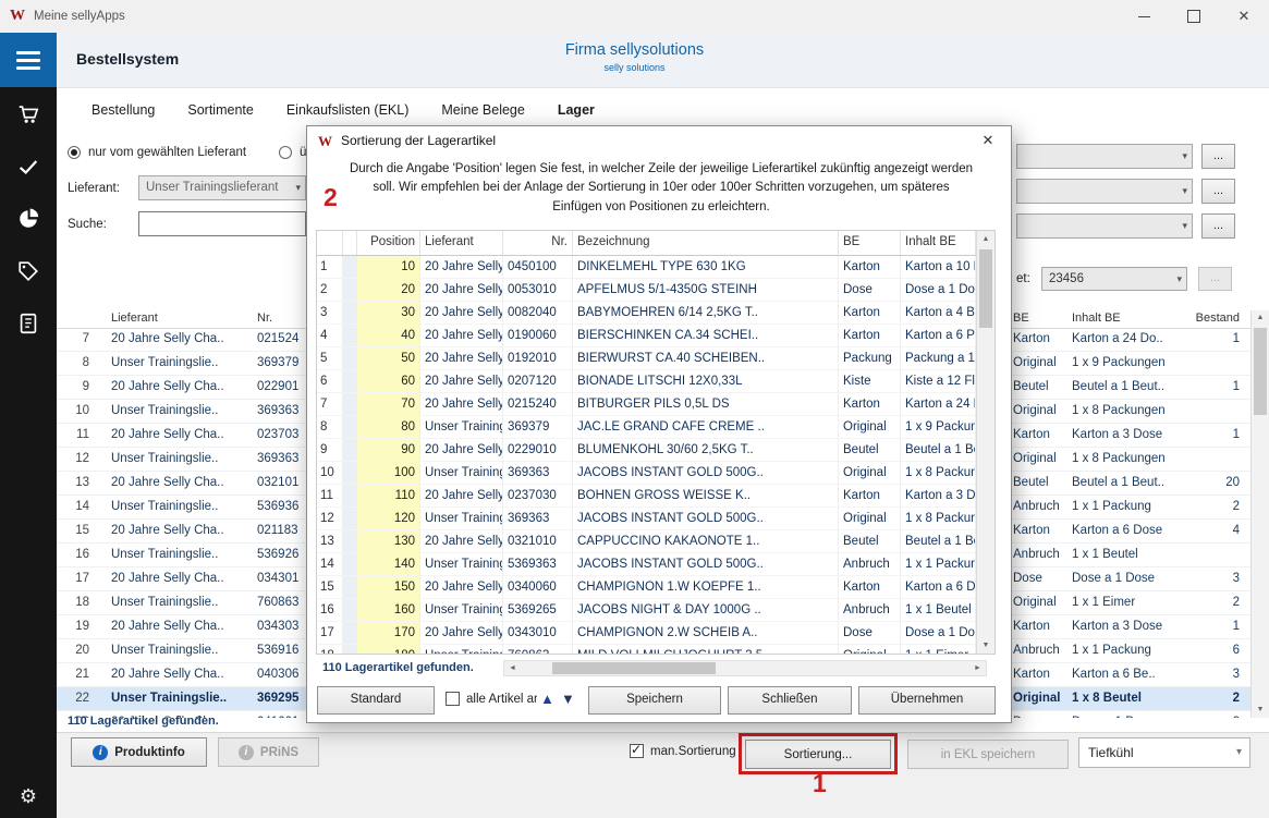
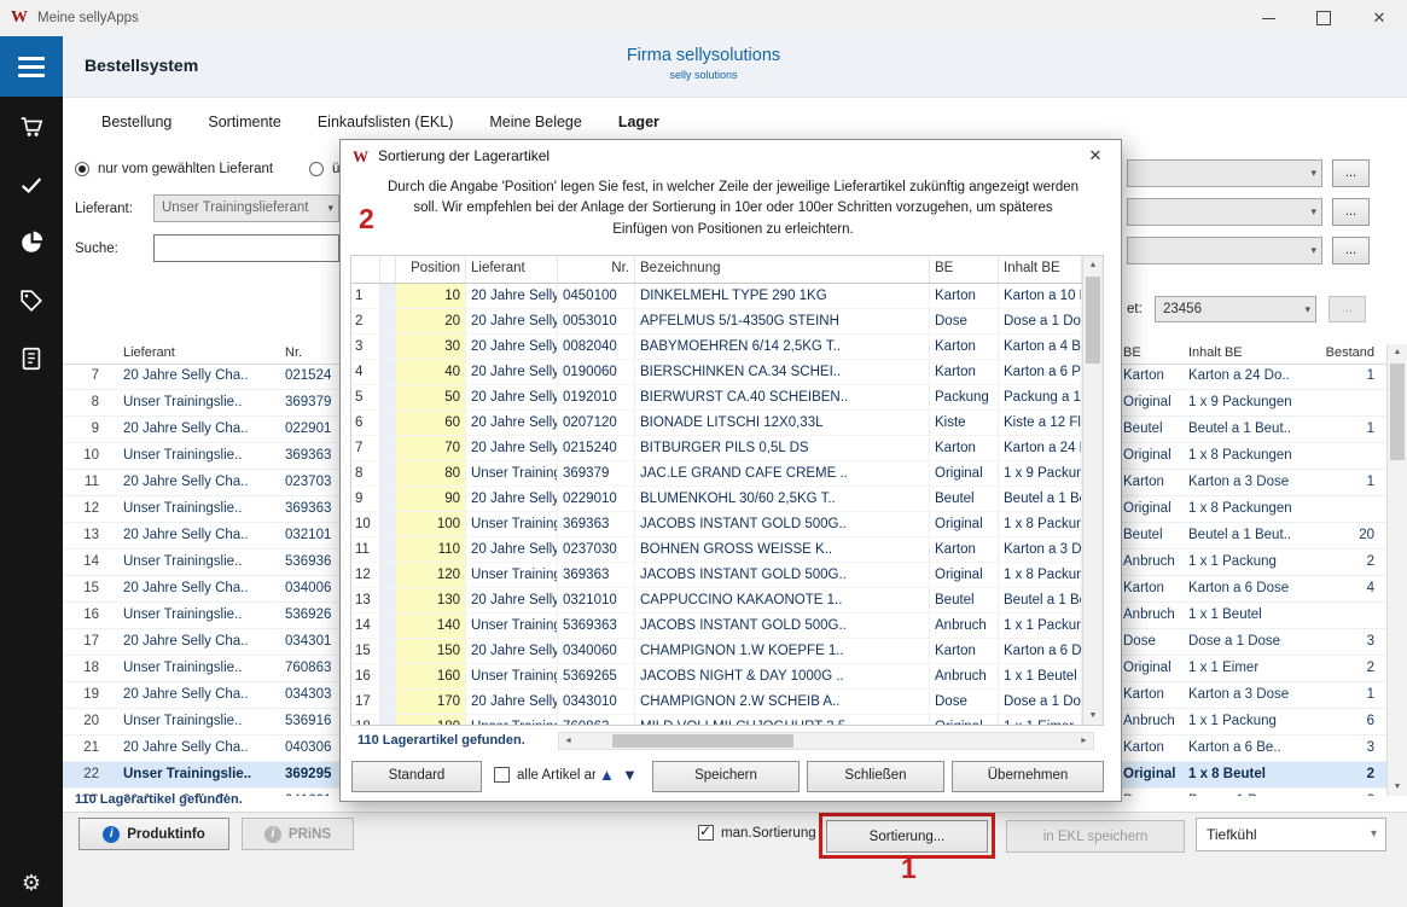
  W
  Meine sellyApps
  ✕
  Bestellsystem
  Firma sellysolutions
  selly solutions
  ⚙
  Bestellung
  Sortimente
  Einkaufslisten (EKL)
  Meine Belege
  Lager
  nur vom gewählten Lieferant
  ü
  Lieferant:
  Unser Trainingslieferant
  ▾
  Suche:
  ▾
  ...
  ▾
  ...
  ▾
  ...
  et:
  23456
  ▾
  ...
  Lieferant
  Nr.
  BE
  Inhalt BE
  Bestand
  7
  20 Jahre Selly Cha..
  021524
  Karton
  Karton a 24 Do..
  1
  8
  Unser Trainingslie..
  369379
  Original
  1 x 9 Packungen
  9
  20 Jahre Selly Cha..
  022901
  Beutel
  Beutel a 1 Beut..
  1
  10
  Unser Trainingslie..
  369363
  Original
  1 x 8 Packungen
  11
  20 Jahre Selly Cha..
  023703
  Karton
  Karton a 3 Dose
  1
  12
  Unser Trainingslie..
  369363
  Original
  1 x 8 Packungen
  13
  20 Jahre Selly Cha..
  032101
  Beutel
  Beutel a 1 Beut..
  20
  14
  Unser Trainingslie..
  536936
  Anbruch
  1 x 1 Packung
  2
  15
  20 Jahre Selly Cha..
- 021183
+ 034006
  Karton
  Karton a 6 Dose
  4
  16
  Unser Trainingslie..
  536926
  Anbruch
  1 x 1 Beutel
  17
  20 Jahre Selly Cha..
  034301
  Dose
  Dose a 1 Dose
  3
  18
  Unser Trainingslie..
  760863
  Original
  1 x 1 Eimer
  2
  19
  20 Jahre Selly Cha..
  034303
  Karton
  Karton a 3 Dose
  1
  20
  Unser Trainingslie..
  536916
  Anbruch
  1 x 1 Packung
  6
  21
  20 Jahre Selly Cha..
  040306
  Karton
  Karton a 6 Be..
  3
  22
  Unser Trainingslie..
  369295
  Original
  1 x 8 Beutel
  2
  110 Lagerartikel gefunden.
  i
  Produktinfo
  i
  PRiNS
  man.Sortierung
  Sortierung...
  1
  in EKL speichern
  Tiefkühl
  ▾
  W
  Sortierung der Lagerartikel
  ✕
  Durch die Angabe 'Position' legen Sie fest, in welcher Zeile der jeweilige Lieferartikel zukünftig angezeigt werden soll. Wir empfehlen bei der Anlage der Sortierung in 10er oder 100er Schritten vorzugehen, um späteres Einfügen von Positionen zu erleichtern.
  2
  Position
  Lieferant
  Nr.
  Bezeichnung
  BE
  Inhalt BE
  1
  10
  20 Jahre Selly
  0450100
- DINKELMEHL TYPE 630 1KG
+ DINKELMEHL TYPE 290 1KG
  Karton
  Karton a 10
  2
  20
  20 Jahre Selly
  0053010
  APFELMUS 5/1-4350G STEINH
  Dose
  Dose a 1 Do
  3
  30
  20 Jahre Selly
  0082040
  BABYMOEHREN 6/14 2,5KG T..
  Karton
  Karton a 4 B
  4
  40
  20 Jahre Selly
  0190060
  BIERSCHINKEN CA.34 SCHEI..
  Karton
  5
  50
  20 Jahre Selly
  0192010
  BIERWURST CA.40 SCHEIBEN..
  Packung
  Packung a 1
  6
  60
  20 Jahre Selly
  0207120
  BIONADE LITSCHI 12X0,33L
  Kiste
  Kiste a 12 Fl
  7
  70
  20 Jahre Selly
  0215240
  BITBURGER PILS 0,5L DS
  Karton
  8
  80
  369379
  JAC.LE GRAND CAFE CREME ..
  Original
  1 x 9 Packun
  9
  90
  20 Jahre Selly
  0229010
  BLUMENKOHL 30/60 2,5KG T..
  Beutel
  10
  100
  369363
  JACOBS INSTANT GOLD 500G..
  Original
  1 x 8 Packun
  11
  110
  20 Jahre Selly
  0237030
  BOHNEN GROSS WEISSE K..
  Karton
  Karton a 3 D
  12
  120
  369363
  JACOBS INSTANT GOLD 500G..
  Original
  1 x 8 Packun
  13
  130
  20 Jahre Selly
  0321010
  CAPPUCCINO KAKAONOTE 1..
  Beutel
  14
  140
  5369363
  JACOBS INSTANT GOLD 500G..
  Anbruch
  1 x 1 Packun
  15
  150
  20 Jahre Selly
  0340060
  CHAMPIGNON 1.W KOEPFE 1..
  Karton
  Karton a 6 D
  16
  160
  5369265
  JACOBS NIGHT & DAY 1000G ..
  Anbruch
  1 x 1 Beutel
  17
  170
  20 Jahre Selly
  0343010
  CHAMPIGNON 2.W SCHEIB A..
  Dose
  Dose a 1 Do
  110 Lagerartikel gefunden.
  Standard
  alle Artikel ar
  ▲
  ▼
  Speichern
  Schließen
  Übernehmen
